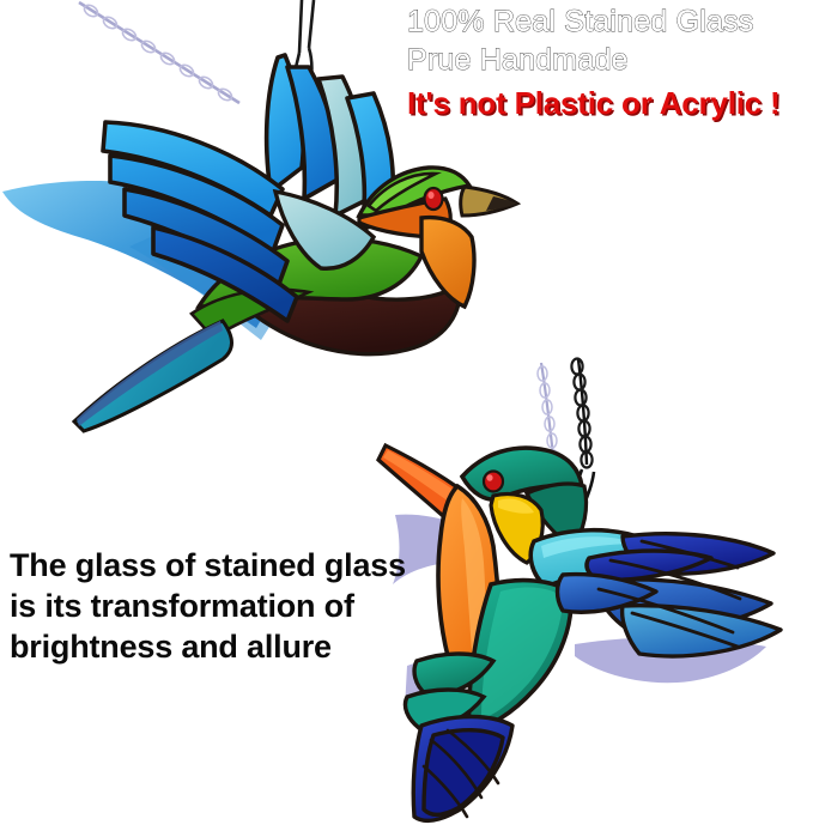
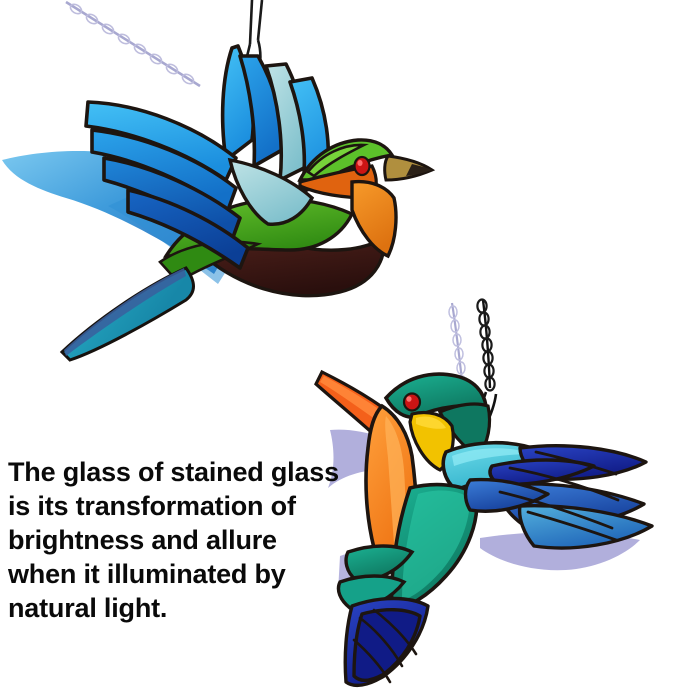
- 100% Real Stained Glass
- Prue Handmade
- It's not Plastic or Acrylic !
  The glass of stained glass
  is its transformation of
  brightness and allure
+ when it illuminated by
+ natural light.
